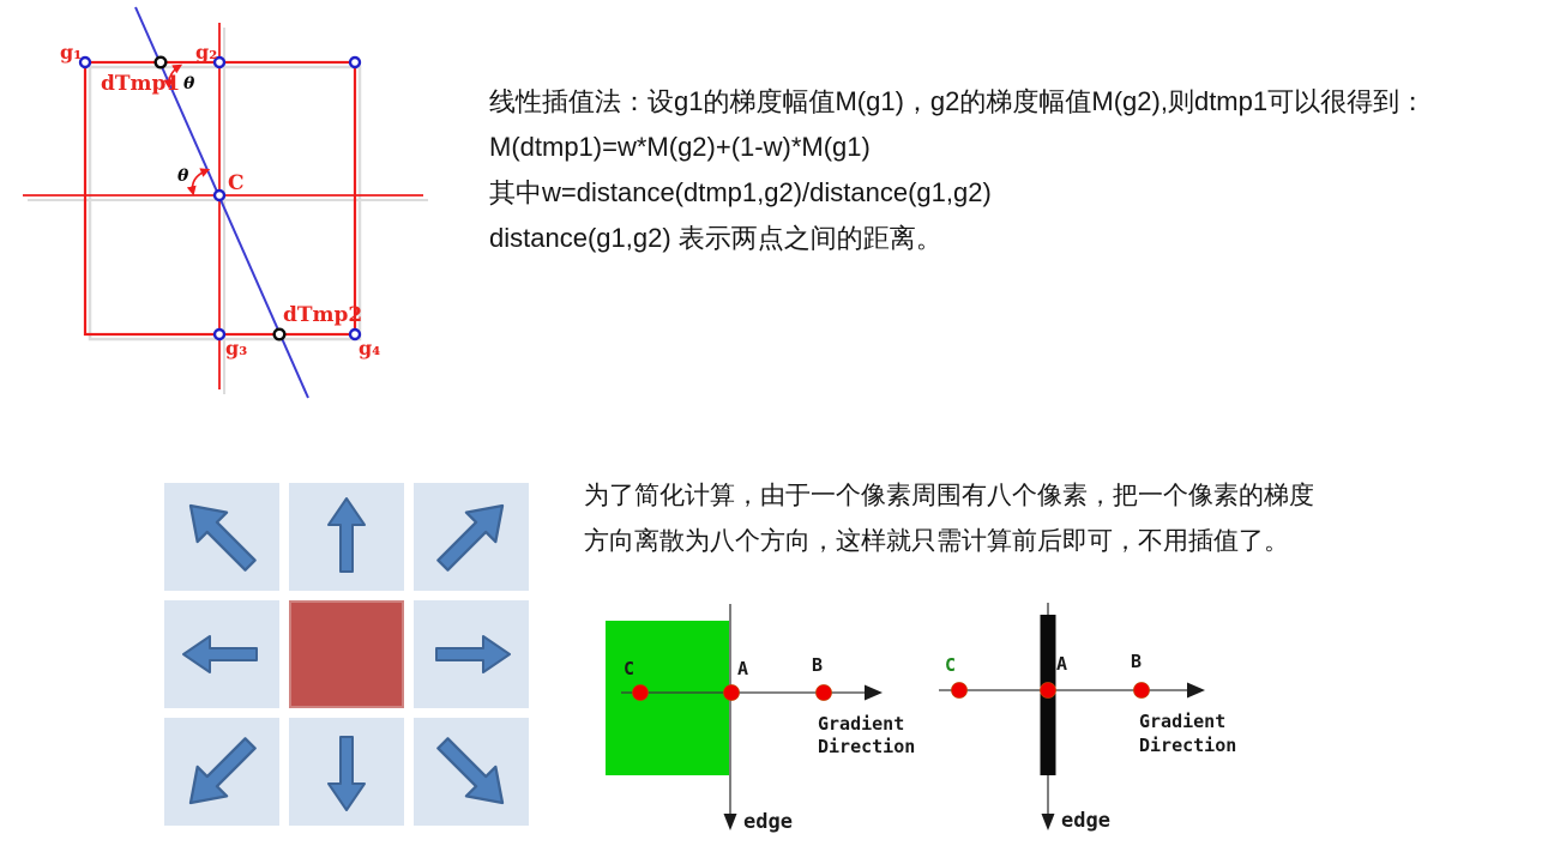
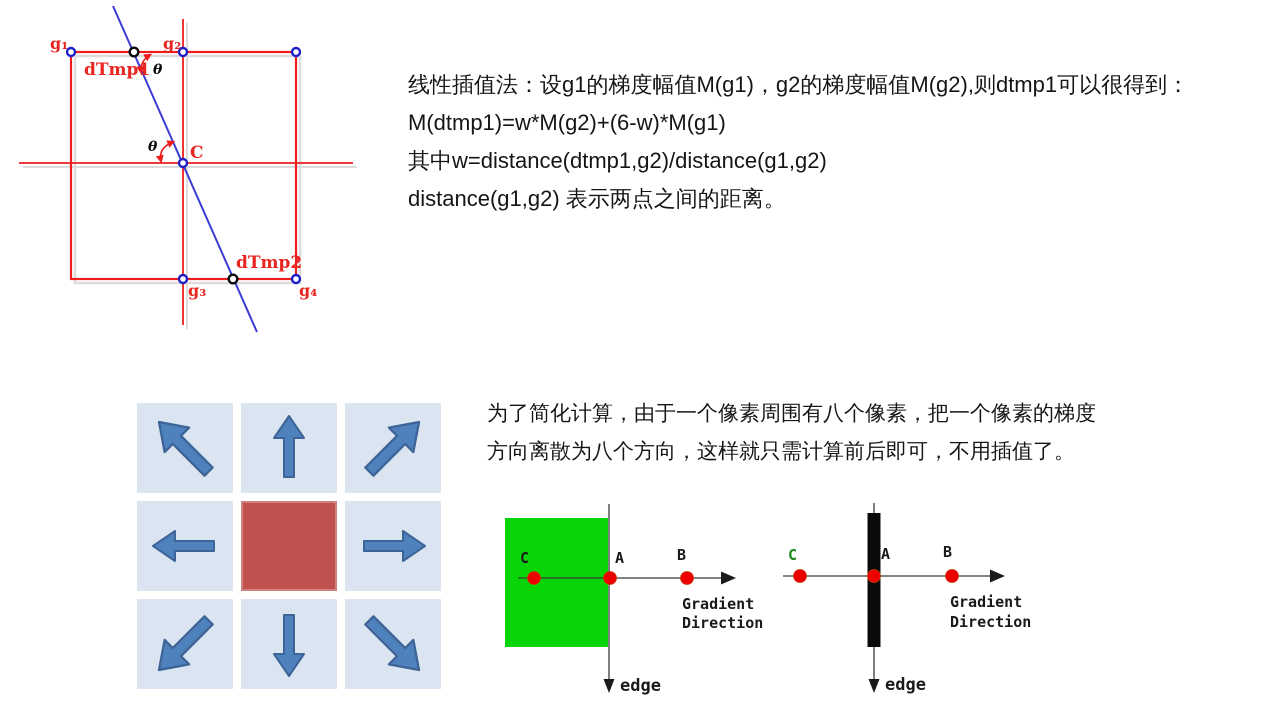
  g₁
  g₂
  g₃
  g₄
  dTmp1
  dTmp2
  C
  θ
  θ
  线性插值法：设g1的梯度幅值M(g1)，g2的梯度幅值M(g2),则dtmp1可以很得到：
- M(dtmp1)=w*M(g2)+(1-w)*M(g1)
+ M(dtmp1)=w*M(g2)+(6-w)*M(g1)
  其中w=distance(dtmp1,g2)/distance(g1,g2)
  distance(g1,g2) 表示两点之间的距离。
  为了简化计算，由于一个像素周围有八个像素，把一个像素的梯度
  方向离散为八个方向，这样就只需计算前后即可，不用插值了。
  C
  A
  B
  Gradient
  Direction
  edge
  C
  A
  B
  Gradient
  Direction
  edge
